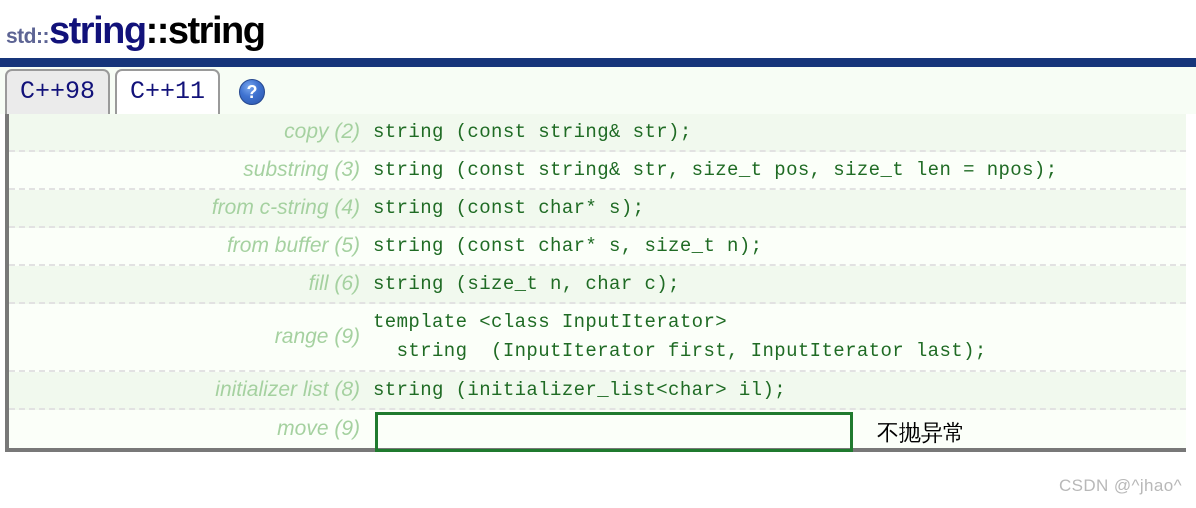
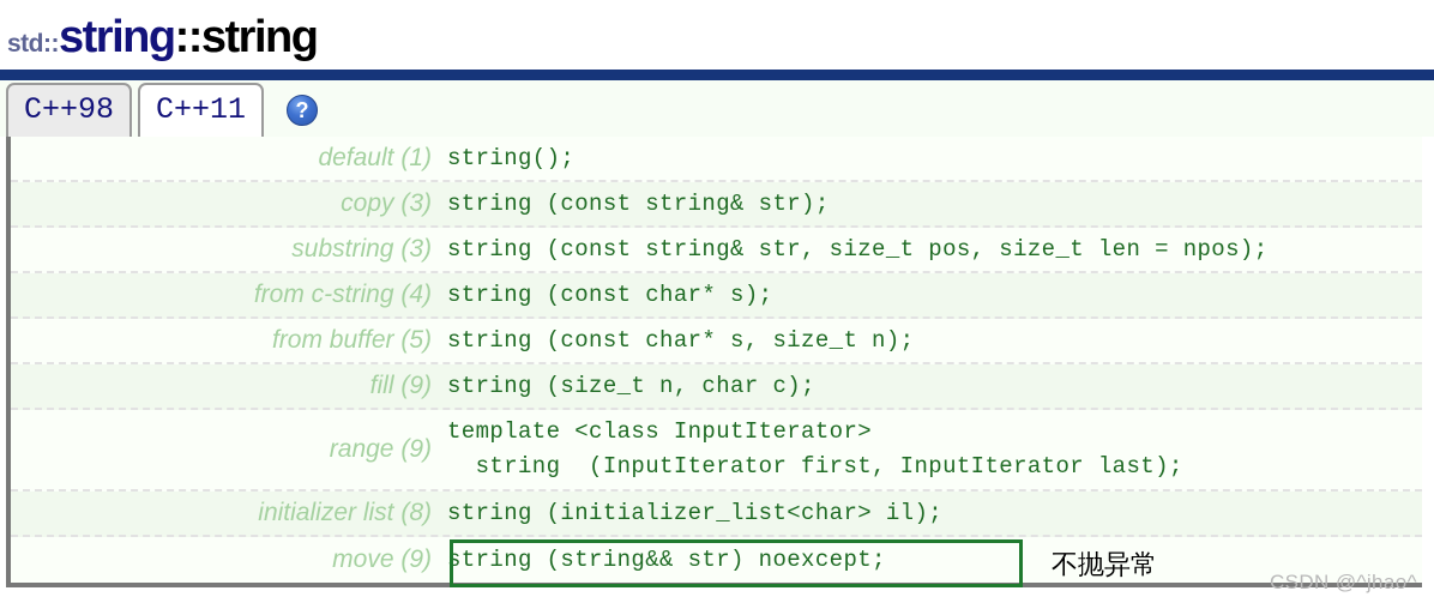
  std::
  string
  ::
  string
  C++98
  C++11
  ?
+ default (1)
+ string();
- copy (2)
+ copy (3)
  string (const string& str);
  substring (3)
  string (const string& str, size_t pos, size_t len = npos);
  from c-string (4)
  string (const char* s);
  from buffer (5)
  string (const char* s, size_t n);
- fill (6)
+ fill (9)
  string (size_t n, char c);
  range (9)
  template <class InputIterator>
  string (InputIterator first, InputIterator last);
  initializer list (8)
  string (initializer_list<char> il);
  move (9)
+ string (string&& str) noexcept;
  不抛异常
  CSDN @^jhao^
